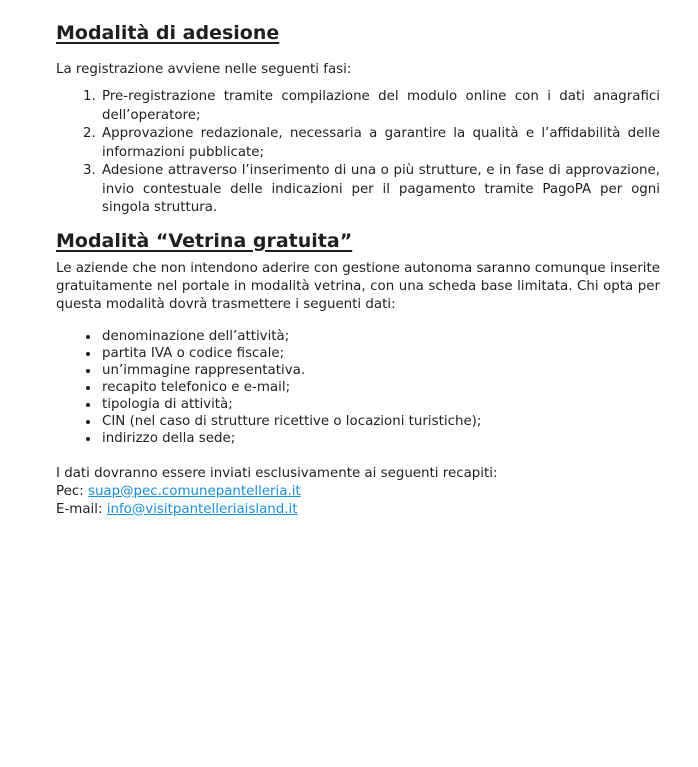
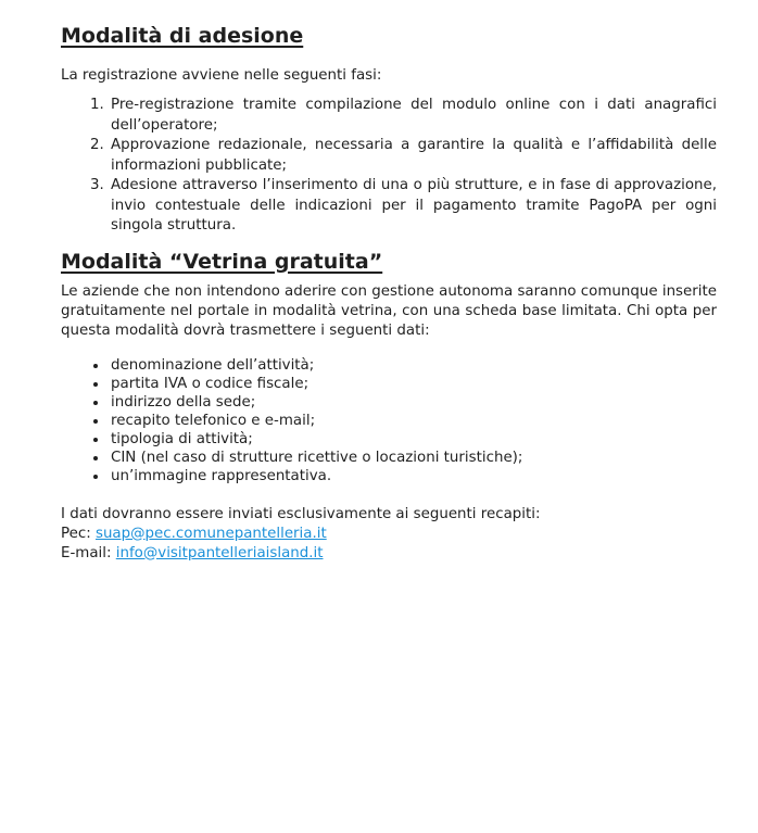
  Modalità di adesione
  La registrazione avviene nelle seguenti fasi:
  Pre-registrazione tramite compilazione del modulo online con i dati anagrafici dell’operatore;
  Approvazione redazionale, necessaria a garantire la qualità e l’affidabilità delle informazioni pubblicate;
  Adesione attraverso l’inserimento di una o più strutture, e in fase di approvazione, invio contestuale delle indicazioni per il pagamento tramite PagoPA per ogni singola struttura.
  Modalità “Vetrina gratuita”
  Le aziende che non intendono aderire con gestione autonoma saranno comunque inserite gratuitamente nel portale in modalità vetrina, con una scheda base limitata. Chi opta per questa modalità dovrà trasmettere i seguenti dati:
  denominazione dell’attività;
  partita IVA o codice fiscale;
- un’immagine rappresentativa.
+ indirizzo della sede;
  recapito telefonico e e-mail;
  tipologia di attività;
  CIN (nel caso di strutture ricettive o locazioni turistiche);
- indirizzo della sede;
+ un’immagine rappresentativa.
  I dati dovranno essere inviati esclusivamente ai seguenti recapiti:
  Pec: suap@pec.comunepantelleria.it
  E-mail: info@visitpantelleriaisland.it
